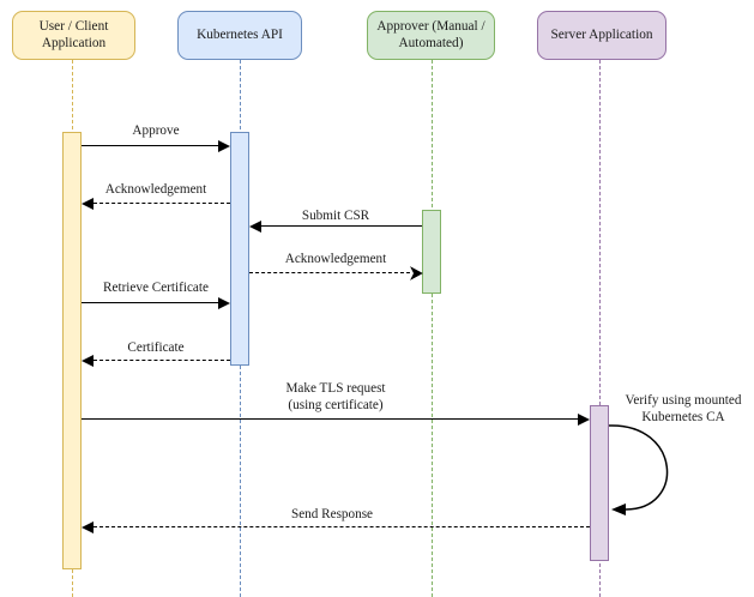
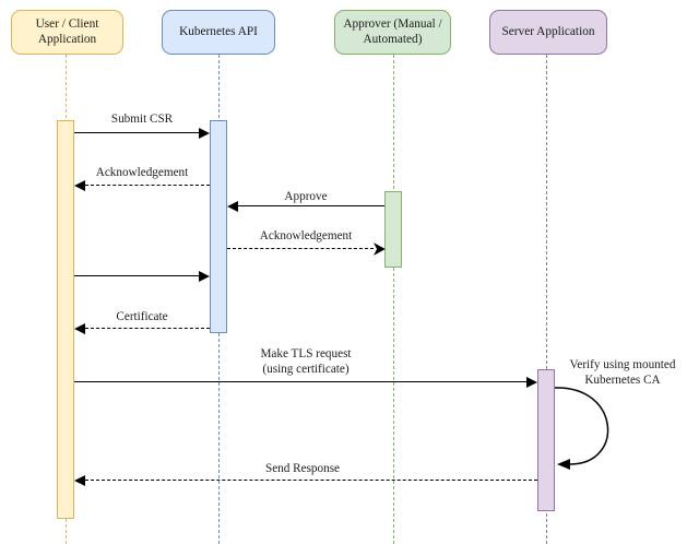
  User / Client
  Application
  Kubernetes API
  Approver (Manual /
  Automated)
  Server Application
- Approve
+ Submit CSR
  Acknowledgement
- Submit CSR
+ Approve
  Acknowledgement
- Retrieve Certificate
  Certificate
  Make TLS request
  (using certificate)
  Send Response
  Verify using mounted
  Kubernetes CA
